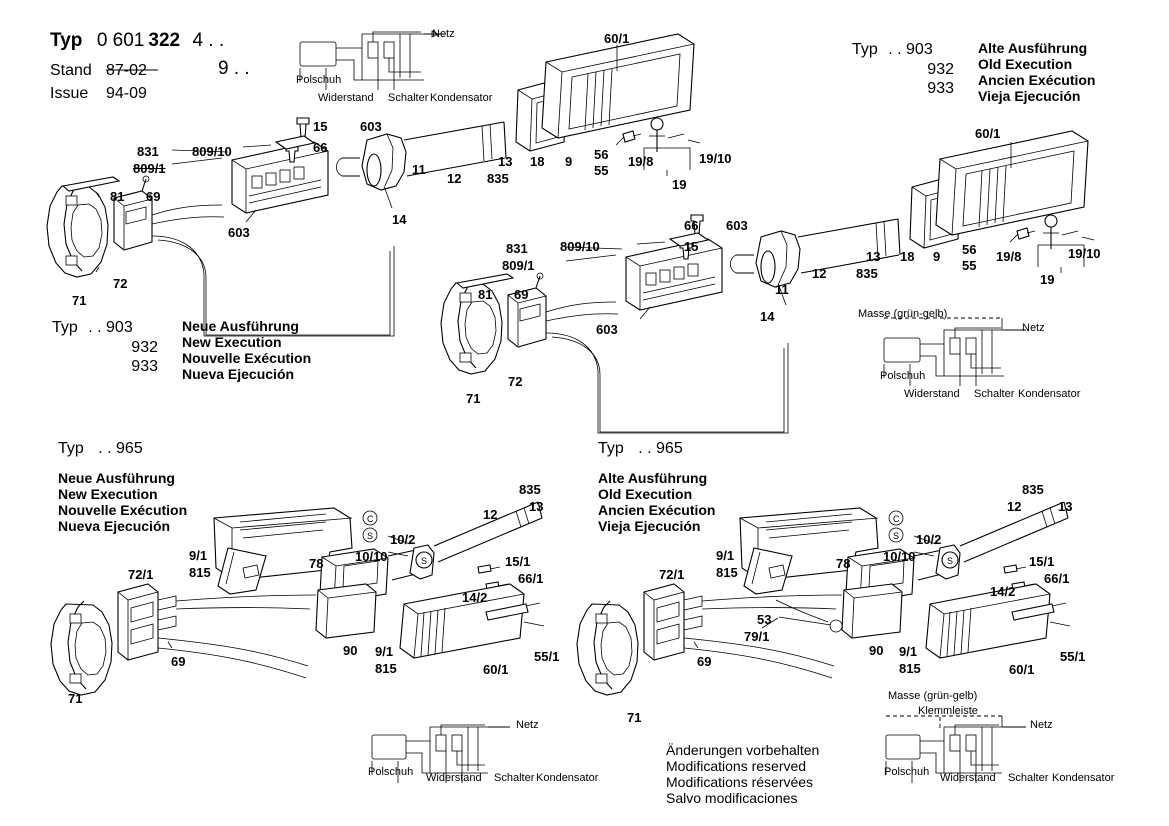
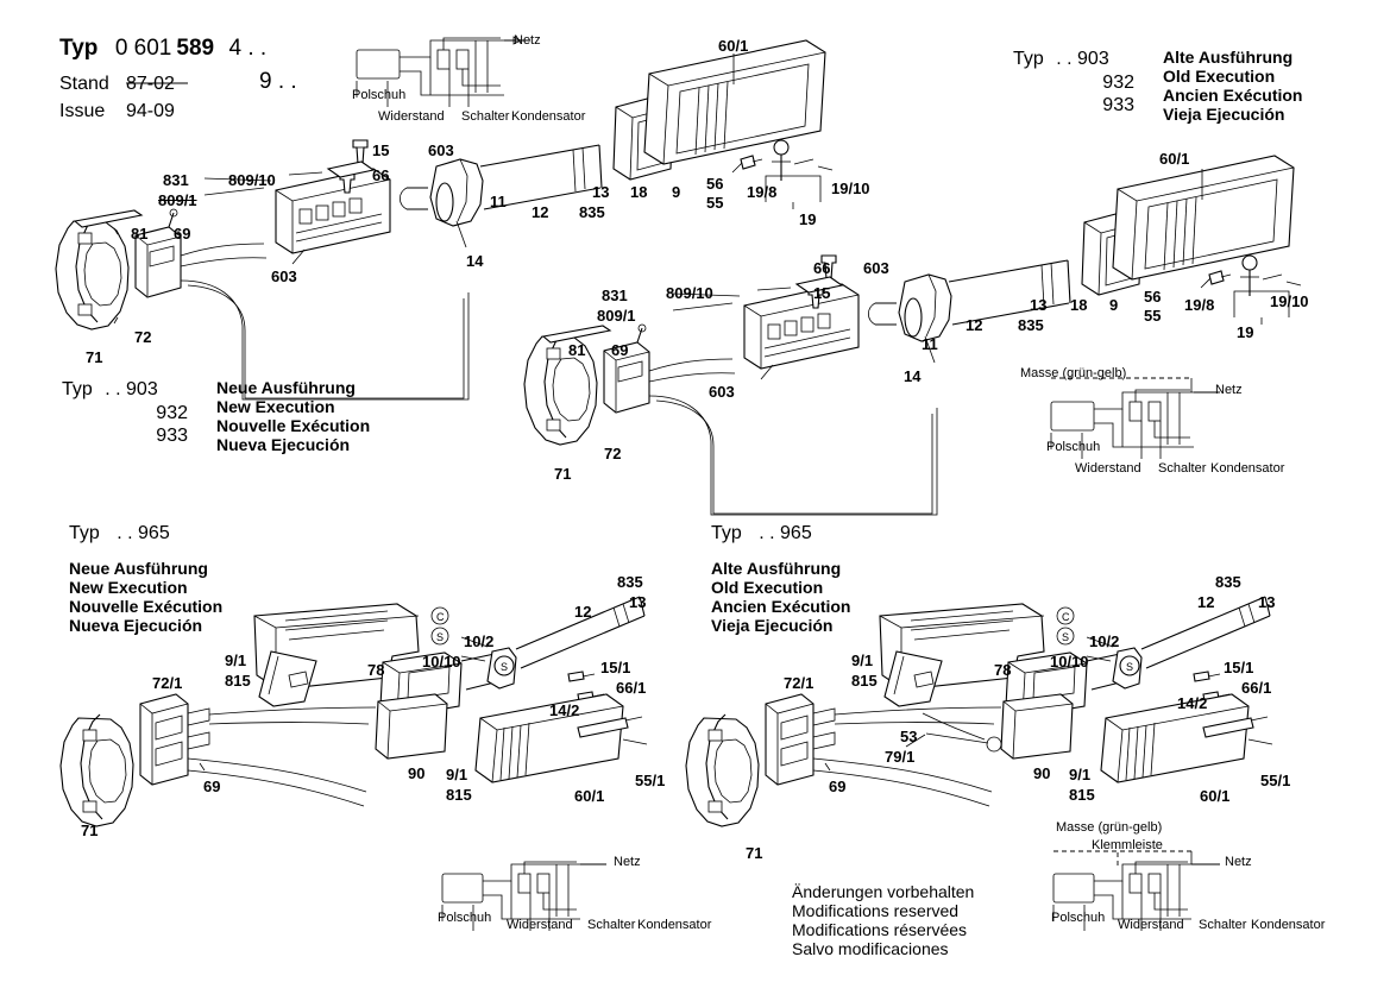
  S
  C
  S
  S
  C
  S
- Typ 0 601 322 4 . .
+ Typ 0 601 589 4 . .
  9 . .
  Stand
  87-02
  Issue
  94-09
  Typ . . 903
  932
  933
  Alte Ausführung
  Old Execution
  Ancien Exécution
  Vieja Ejecución
  Typ . . 903
  932
  933
  Neue Ausführung
  New Execution
  Nouvelle Exécution
  Nueva Ejecución
  Typ . . 965
  Neue Ausführung
  New Execution
  Nouvelle Exécution
  Nueva Ejecución
  Typ . . 965
  Alte Ausführung
  Old Execution
  Ancien Exécution
  Vieja Ejecución
  Netz
  Polschuh
  Widerstand
  Schalter
  Kondensator
  Masse (grün-gelb)
  Netz
  Polschuh
  Widerstand
  Schalter
  Kondensator
  Netz
  Polschuh
  Widerstand
  Schalter
  Kondensator
  Masse (grün-gelb)
  Klemmleiste
  Netz
  Polschuh
  Widerstand
  Schalter
  Kondensator
  Änderungen vorbehalten
  Modifications reserved
  Modifications réservées
  Salvo modificaciones
  60/1
  15
  603
  66
  831
  809/10
  809/1
  13
  18
  9
  56
  55
  19/8
  19/10
  11
  12
  835
  19
  81
  69
  603
  14
  72
  71
  60/1
  66
  603
  15
  831
  809/10
  809/1
  13
  18
  9
  56
  55
  19/8
  19/10
  11
  12
  835
  19
  81
  69
  603
  14
  72
  71
  835
  13
  12
  10/2
  10/10
  9/1
  815
  78
  15/1
  66/1
  14/2
  72/1
  69
  90
  9/1
  815
  60/1
  55/1
  71
  835
  13
  12
  10/2
  10/10
  9/1
  815
  78
  15/1
  66/1
  14/2
  72/1
  53
  79/1
  69
  90
  9/1
  815
  60/1
  55/1
  71
